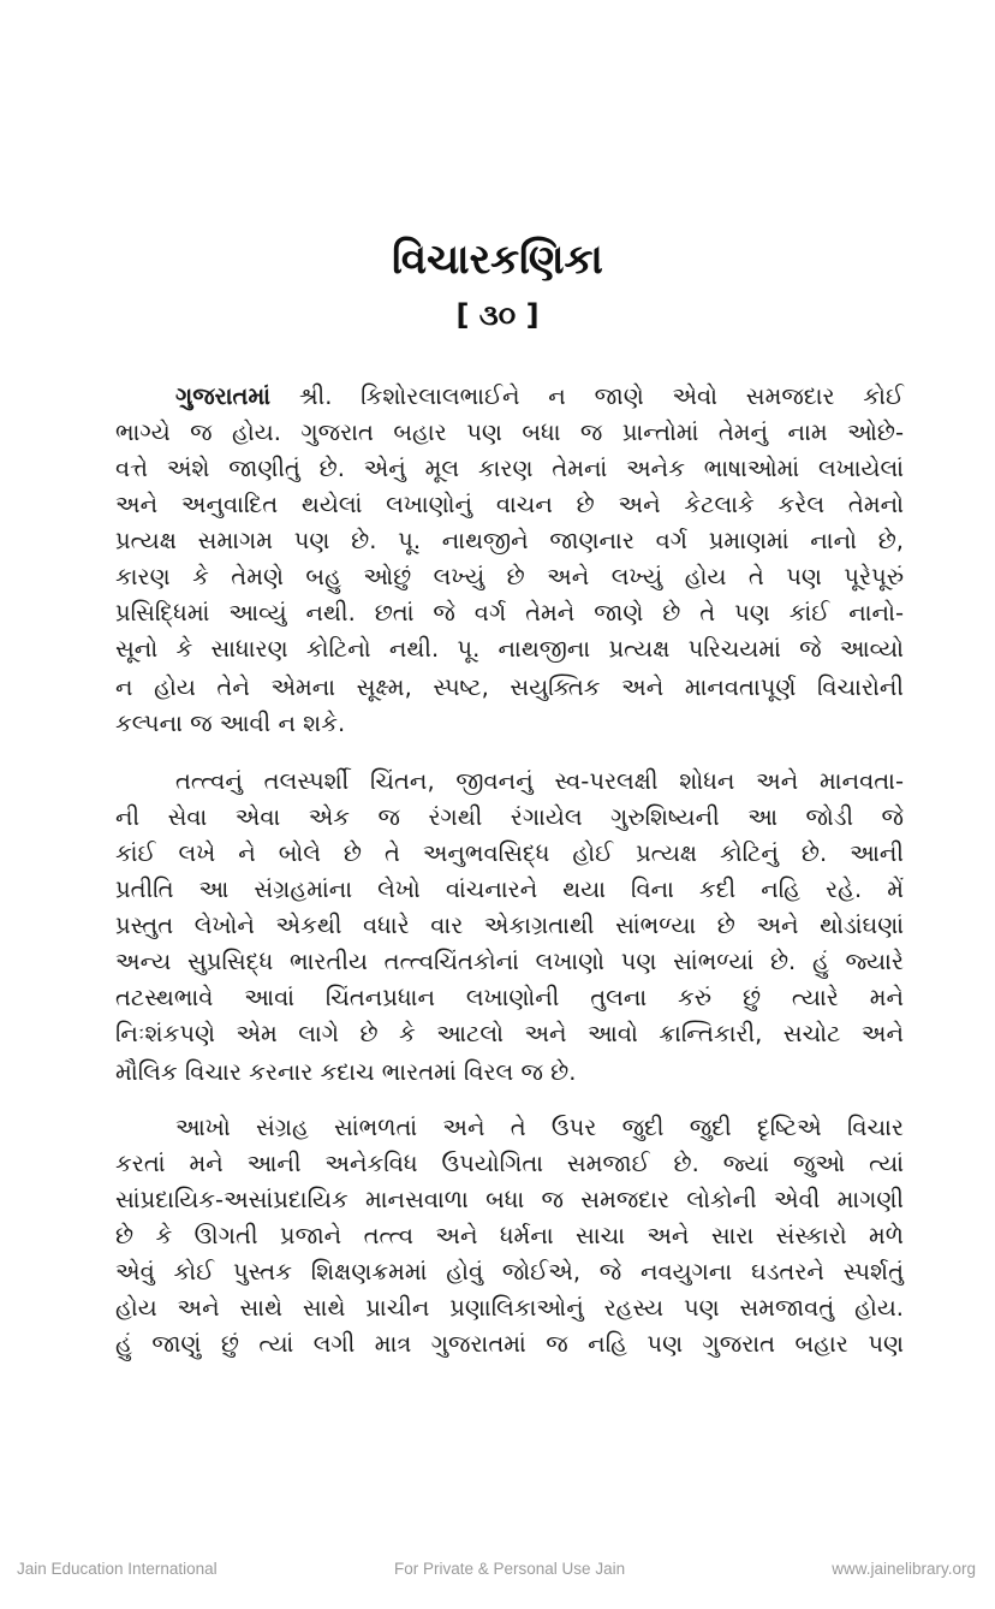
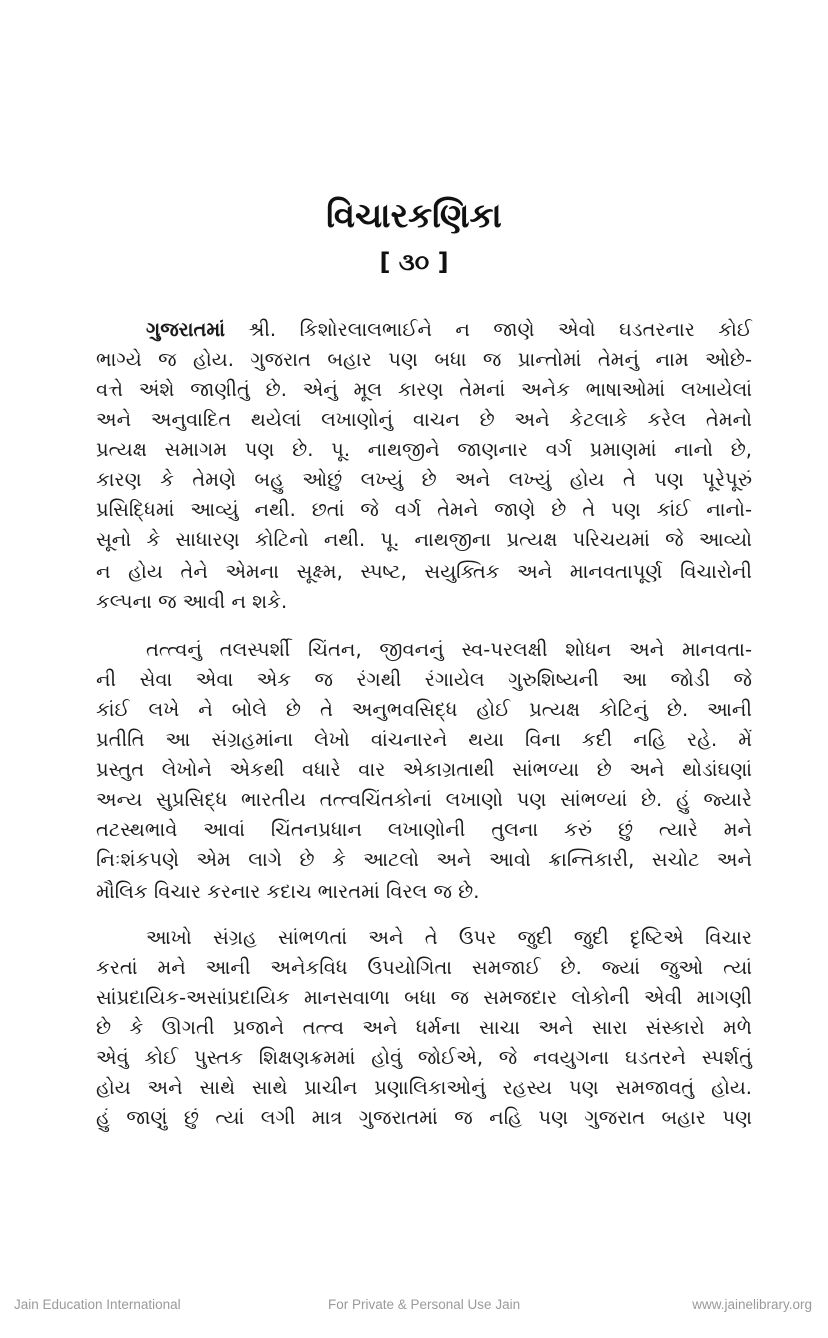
  વિચારકણિકા
  [ ૩૦ ]
- ગુજરાતમાં શ્રી. કિશોરલાલભાઈને ન જાણે એવો સમજદાર કોઈ
+ ગુજરાતમાં શ્રી. કિશોરલાલભાઈને ન જાણે એવો ઘડતરનાર કોઈ
  ભાગ્યે જ હોય. ગુજરાત બહાર પણ બધા જ પ્રાન્તોમાં તેમનું નામ ઓછે-
  વત્તે અંશે જાણીતું છે. એનું મૂલ કારણ તેમનાં અનેક ભાષાઓમાં લખાયેલાં
  અને અનુવાદિત થયેલાં લખાણોનું વાચન છે અને કેટલાકે કરેલ તેમનો
  પ્રત્યક્ષ સમાગમ પણ છે. પૂ. નાથજીને જાણનાર વર્ગ પ્રમાણમાં નાનો છે,
  કારણ કે તેમણે બહુ ઓછું લખ્યું છે અને લખ્યું હોય તે પણ પૂરેપૂરું
  પ્રસિદ્ધિમાં આવ્યું નથી. છતાં જે વર્ગ તેમને જાણે છે તે પણ કાંઈ નાનો-
  સૂનો કે સાધારણ કોટિનો નથી. પૂ. નાથજીના પ્રત્યક્ષ પરિચયમાં જે આવ્યો
  ન હોય તેને એમના સૂક્ષ્મ, સ્પષ્ટ, સયુક્તિક અને માનવતાપૂર્ણ વિચારોની
  કલ્પના જ આવી ન શકે.
  તત્ત્વનું તલસ્પર્શી ચિંતન, જીવનનું સ્વ-પરલક્ષી શોધન અને માનવતા-
  ની સેવા એવા એક જ રંગથી રંગાયેલ ગુરુશિષ્યની આ જોડી જે
  કાંઈ લખે ને બોલે છે તે અનુભવસિદ્ધ હોઈ પ્રત્યક્ષ કોટિનું છે. આની
  પ્રતીતિ આ સંગ્રહમાંના લેખો વાંચનારને થયા વિના કદી નહિ રહે. મેં
  પ્રસ્તુત લેખોને એકથી વધારે વાર એકાગ્રતાથી સાંભળ્યા છે અને થોડાંઘણાં
  અન્ય સુપ્રસિદ્ધ ભારતીય તત્ત્વચિંતકોનાં લખાણો પણ સાંભળ્યાં છે. હું જ્યારે
  તટસ્થભાવે આવાં ચિંતનપ્રધાન લખાણોની તુલના કરું છું ત્યારે મને
  નિઃશંકપણે એમ લાગે છે કે આટલો અને આવો ક્રાન્તિકારી, સચોટ અને
  મૌલિક વિચાર કરનાર કદાચ ભારતમાં વિરલ જ છે.
  આખો સંગ્રહ સાંભળતાં અને તે ઉપર જુદી જુદી દૃષ્ટિએ વિચાર
  કરતાં મને આની અનેકવિધ ઉપયોગિતા સમજાઈ છે. જ્યાં જુઓ ત્યાં
  સાંપ્રદાયિક-અસાંપ્રદાયિક માનસવાળા બધા જ સમજદાર લોકોની એવી માગણી
  છે કે ઊગતી પ્રજાને તત્ત્વ અને ધર્મના સાચા અને સારા સંસ્કારો મળે
  એવું કોઈ પુસ્તક શિક્ષણક્રમમાં હોવું જોઈએ, જે નવયુગના ઘડતરને સ્પર્શતું
  હોય અને સાથે સાથે પ્રાચીન પ્રણાલિકાઓનું રહસ્ય પણ સમજાવતું હોય.
  હું જાણું છું ત્યાં લગી માત્ર ગુજરાતમાં જ નહિ પણ ગુજરાત બહાર પણ
  Jain Education International
  For Private & Personal Use Jain
  www.jainelibrary.org
